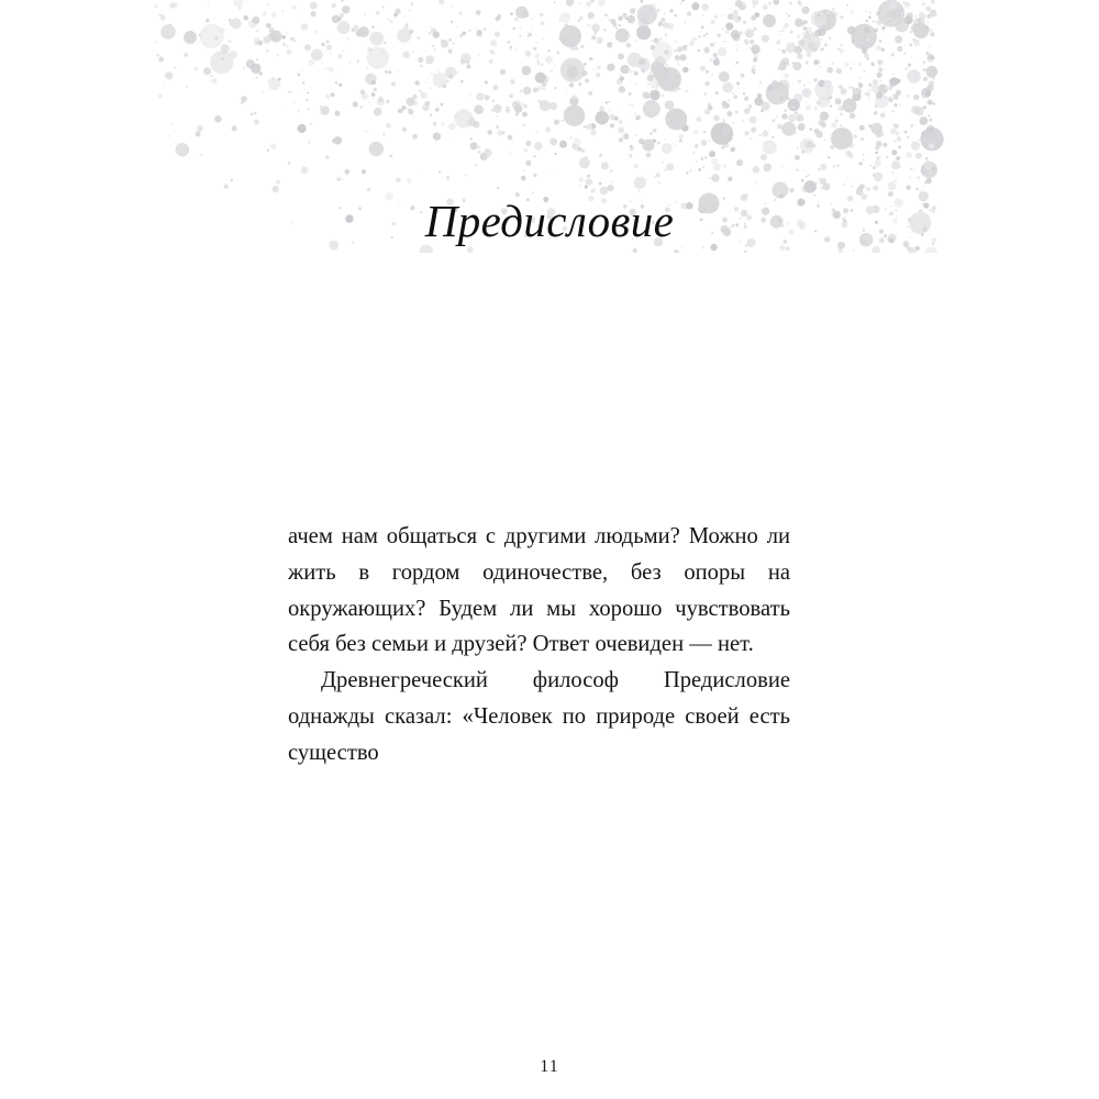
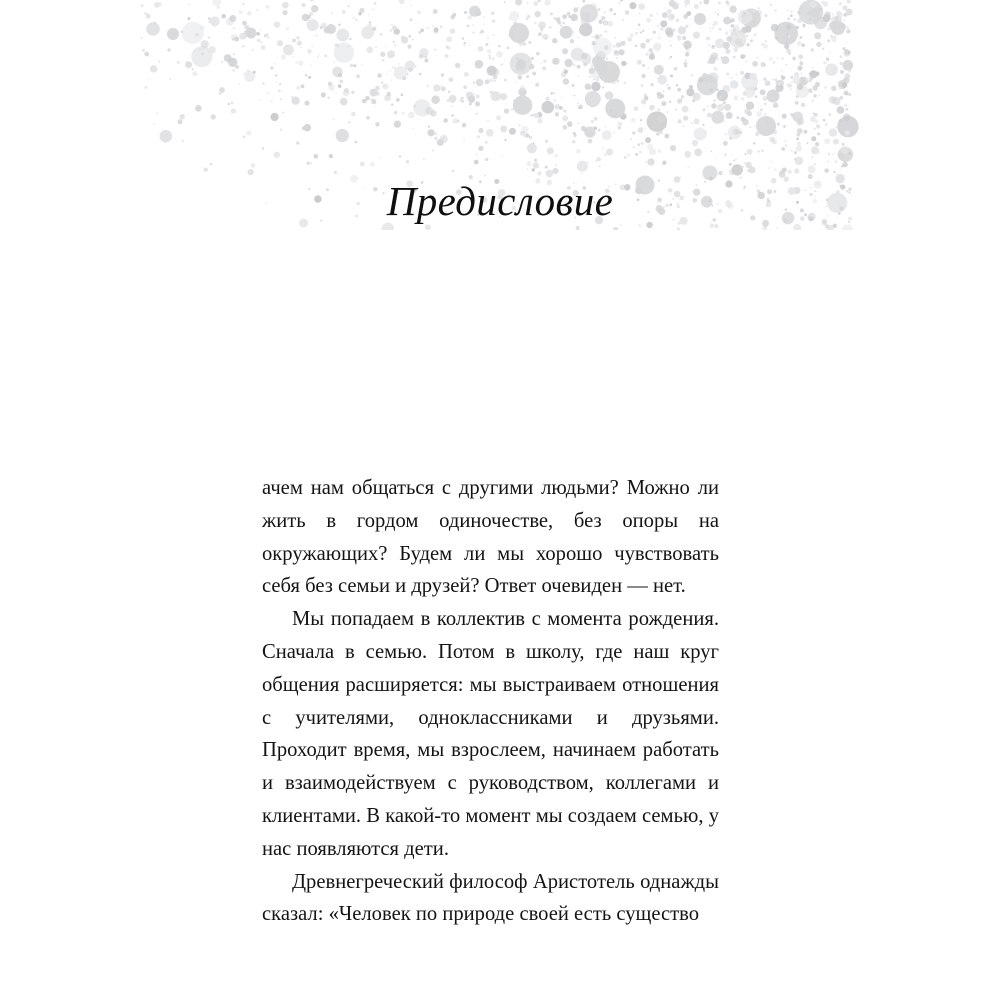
  Предисловие
  ачем нам общаться с другими людьми? Можно ли жить в гордом одиночестве, без опоры на окружающих? Будем ли мы хорошо чувствовать себя без семьи и друзей? Ответ очевиден — нет.
+ Мы попадаем в коллектив с момента рождения. Сначала в семью. Потом в школу, где наш круг общения расширяется: мы выстраиваем отноше­ния с учителями, одноклассниками и друзьями. Проходит время, мы взрослеем, начинаем работать и взаимодействуем с руководством, коллегами и клиентами. В какой-то момент мы создаем семью, у нас появляются дети.
- Древнегреческий философ Предисловие однажды сказал: «Человек по природе своей есть существо
+ Древнегреческий философ Аристотель однажды сказал: «Человек по природе своей есть существо
- 11
